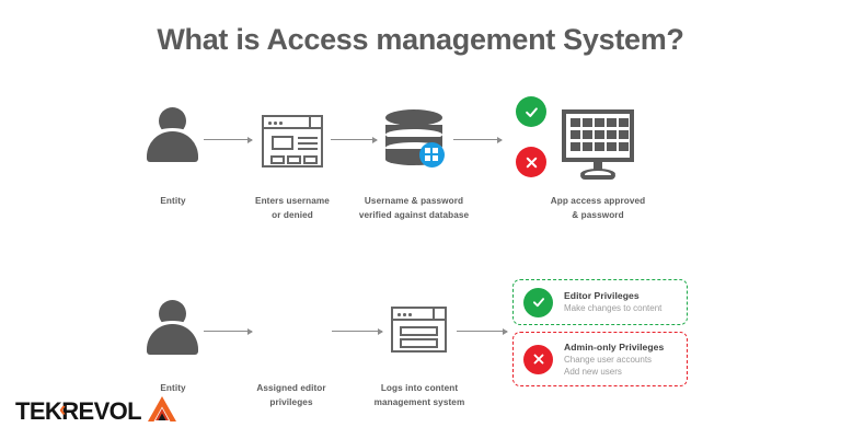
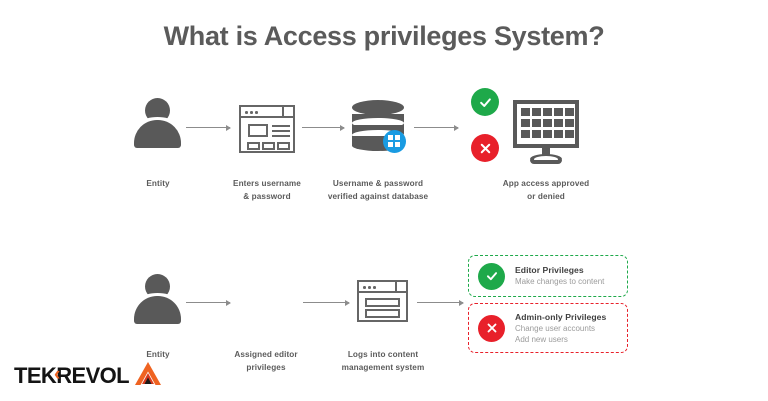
- What is Access management System?
+ What is Access privileges System?
  Entity
  Enters username
- or denied
+ & password
  Username & password
  verified against database
  App access approved
- & password
+ or denied
  Entity
  Assigned editor
  privileges
  Logs into content
  management system
  Editor Privileges
  Make changes to content
  Admin-only Privileges
  Change user accounts
  Add new users
  TEKREVOL
  ‹
